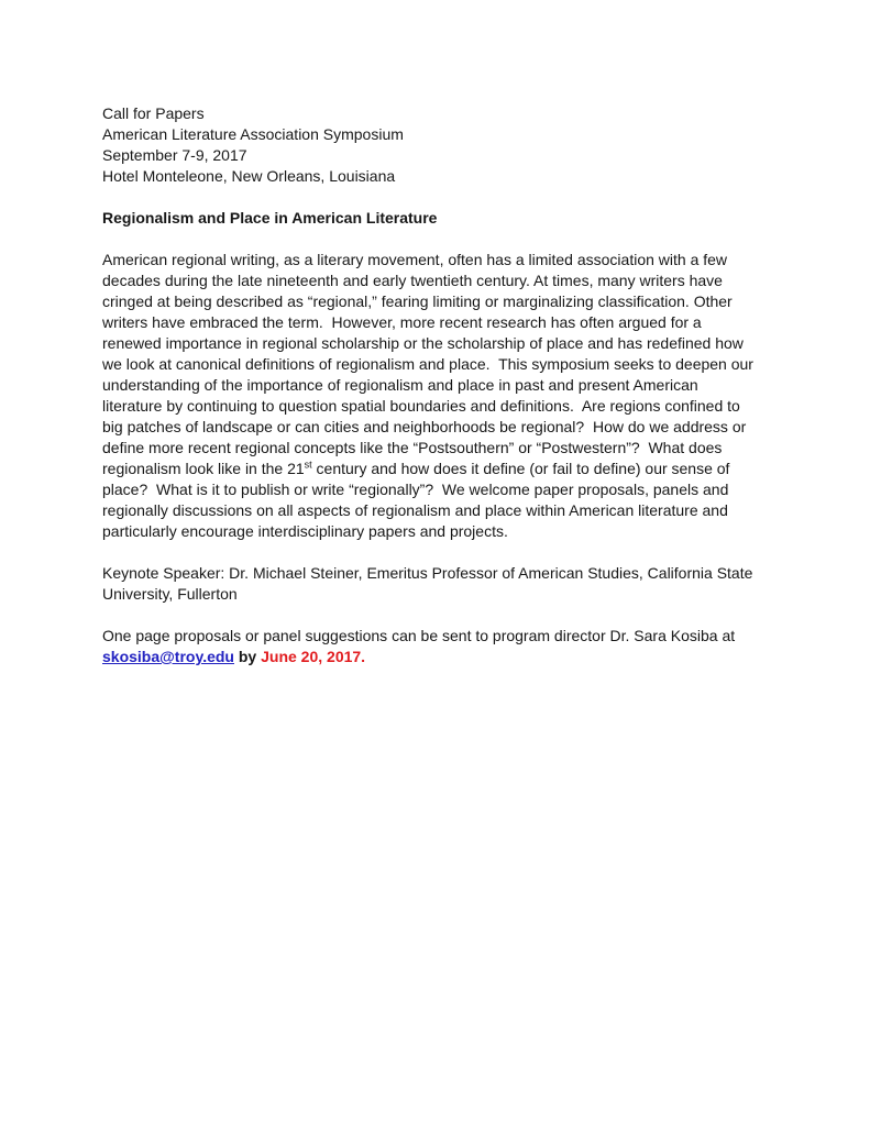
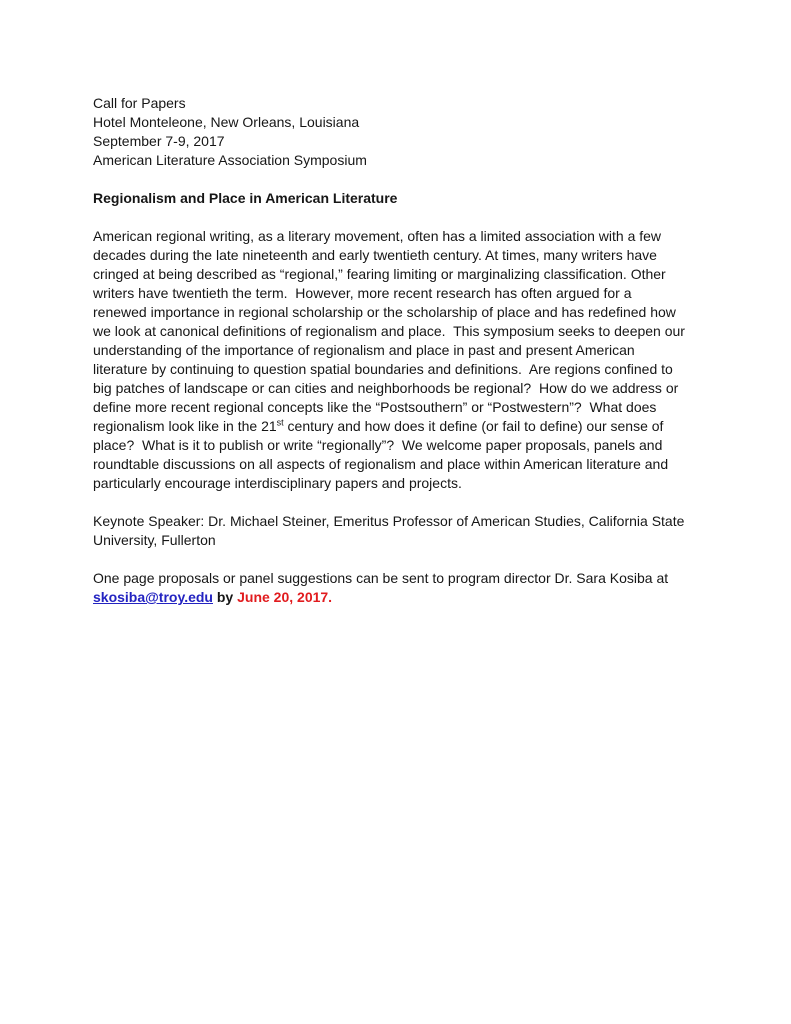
  Call for Papers
- American Literature Association Symposium
+ Hotel Monteleone, New Orleans, Louisiana
  September 7-9, 2017
- Hotel Monteleone, New Orleans, Louisiana
+ American Literature Association Symposium
  Regionalism and Place in American Literature
  American regional writing, as a literary movement, often has a limited association with a few
  decades during the late nineteenth and early twentieth century. At times, many writers have
  cringed at being described as “regional,” fearing limiting or marginalizing classification. Other
- writers have embraced the term. However, more recent research has often argued for a
+ writers have twentieth the term. However, more recent research has often argued for a
  renewed importance in regional scholarship or the scholarship of place and has redefined how
  we look at canonical definitions of regionalism and place. This symposium seeks to deepen our
  understanding of the importance of regionalism and place in past and present American
  literature by continuing to question spatial boundaries and definitions. Are regions confined to
  big patches of landscape or can cities and neighborhoods be regional? How do we address or
  define more recent regional concepts like the “Postsouthern” or “Postwestern”? What does
  regionalism look like in the 21st century and how does it define (or fail to define) our sense of
  place? What is it to publish or write “regionally”? We welcome paper proposals, panels and
- regionally discussions on all aspects of regionalism and place within American literature and
+ roundtable discussions on all aspects of regionalism and place within American literature and
  particularly encourage interdisciplinary papers and projects.
  Keynote Speaker: Dr. Michael Steiner, Emeritus Professor of American Studies, California State
  University, Fullerton
  One page proposals or panel suggestions can be sent to program director Dr. Sara Kosiba at
  skosiba@troy.edu by June 20, 2017.
